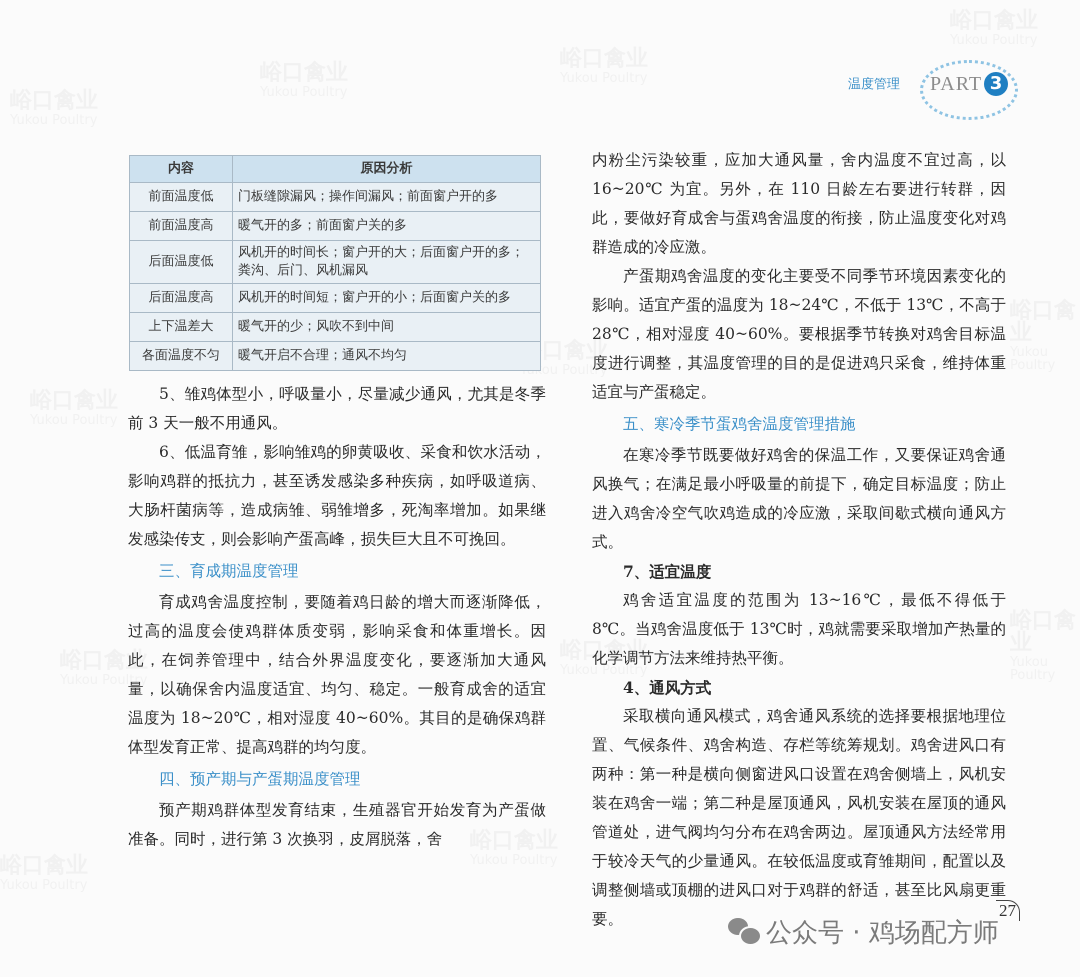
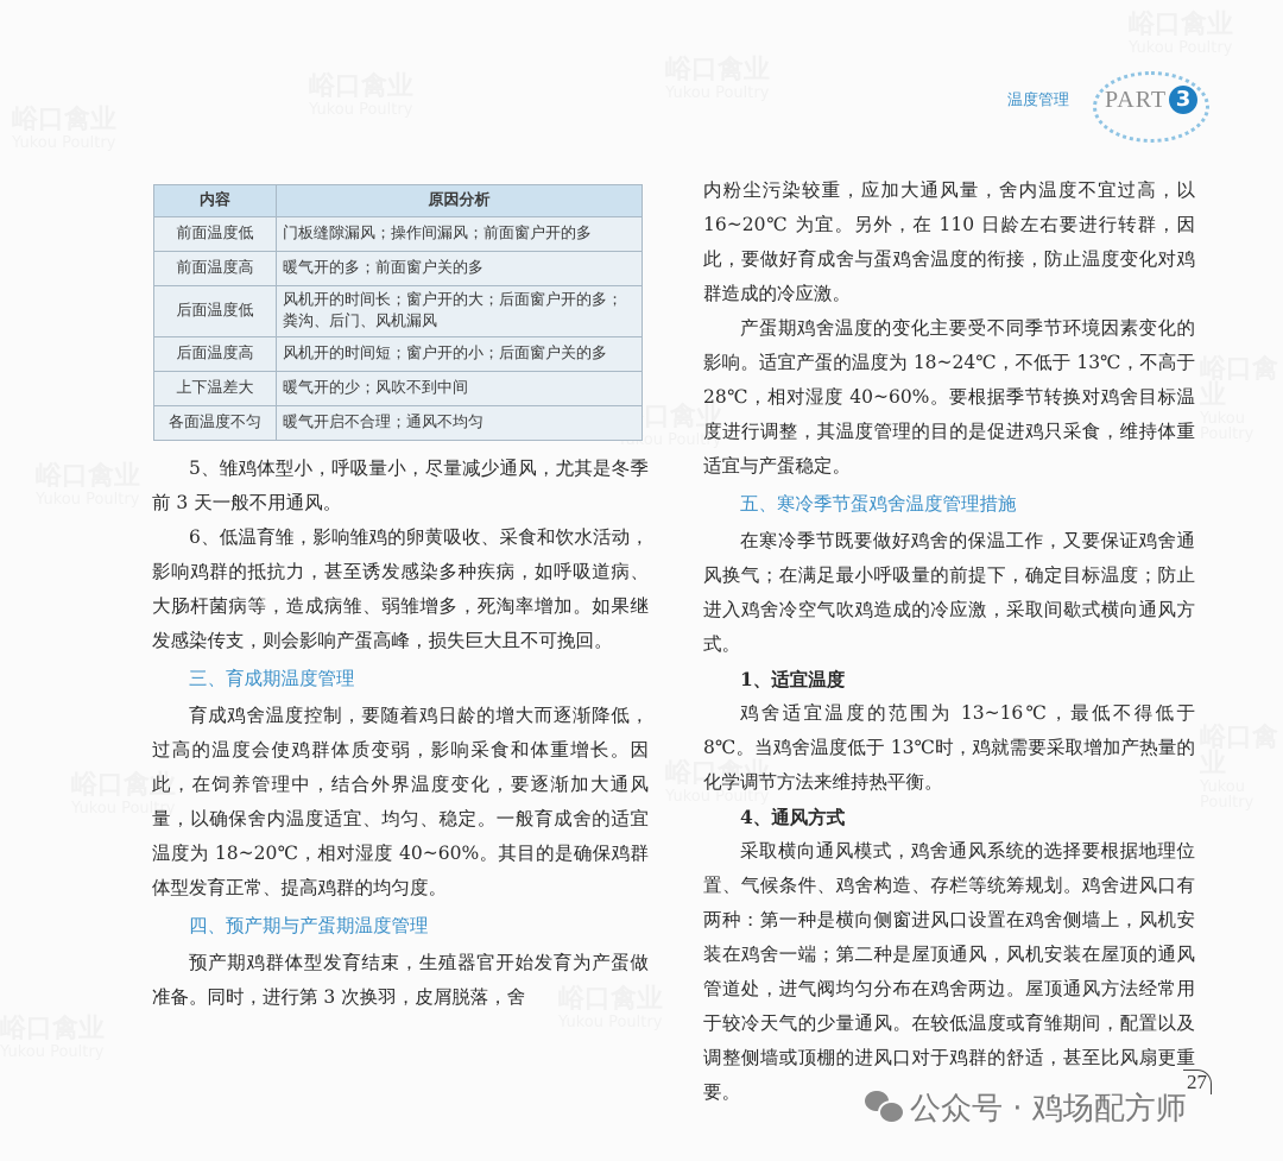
  口禽业
  Yukou Poultry
  峪口禽业
  Yukou Poultry
  峪口禽业
  Yukou Poultry
  温度管理
  PART
  3
  内容	原因分析
  前面温度低	门板缝隙漏风；操作间漏风；前面窗户开的多
  前面温度高	暖气开的多；前面窗户关的多
  后面温度低	风机开的时间长；窗户开的大；后面窗户开的多；粪沟、后门、风机漏风
  后面温度高	风机开的时间短；窗户开的小；后面窗户关的多
  上下温差大	暖气开的少；风吹不到中间
  各面温度不匀	暖气开启不合理；通风不均匀
  5、雏鸡体型小，呼吸量小，尽量减少通风，尤其是冬季前 3 天一般不用通风。
  6、低温育雏，影响雏鸡的卵黄吸收、采食和饮水活动，影响鸡群的抵抗力，甚至诱发感染多种疾病，如呼吸道病、大肠杆菌病等，造成病雏、弱雏增多，死淘率增加。如果继发感染传支，则会影响产蛋高峰，损失巨大且不可挽回。
  三、育成期温度管理
  育成鸡舍温度控制，要随着鸡日龄的增大而逐渐降低，过高的温度会使鸡群体质变弱，影响采食和体重增长。因此，在饲养管理中，结合外界温度变化，要逐渐加大通风量，以确保舍内温度适宜、均匀、稳定。一般育成舍的适宜温度为 18~20℃，相对湿度 40~60%。其目的是确保鸡群体型发育正常、提高鸡群的均匀度。
  四、预产期与产蛋期温度管理
  预产期鸡群体型发育结束，生殖器官开始发育为产蛋做准备。同时，进行第 3 次换羽，皮屑脱落，舍
  内粉尘污染较重，应加大通风量，舍内温度不宜过高，以 16~20℃ 为宜。另外，在 110 日龄左右要进行转群，因此，要做好育成舍与蛋鸡舍温度的衔接，防止温度变化对鸡群造成的冷应激。
  产蛋期鸡舍温度的变化主要受不同季节环境因素变化的影响。适宜产蛋的温度为 18~24℃，不低于 13℃，不高于 28℃，相对湿度 40~60%。要根据季节转换对鸡舍目标温度进行调整，其温度管理的目的是促进鸡只采食，维持体重适宜与产蛋稳定。
  五、寒冷季节蛋鸡舍温度管理措施
  在寒冷季节既要做好鸡舍的保温工作，又要保证鸡舍通风换气；在满足最小呼吸量的前提下，确定目标温度；防止进入鸡舍冷空气吹鸡造成的冷应激，采取间歇式横向通风方式。
- 7、适宜温度
+ 1、适宜温度
  鸡舍适宜温度的范围为 13~16℃，最低不得低于 8℃。当鸡舍温度低于 13℃时，鸡就需要采取增加产热量的化学调节方法来维持热平衡。
  4、通风方式
  采取横向通风模式，鸡舍通风系统的选择要根据地理位置、气候条件、鸡舍构造、存栏等统筹规划。鸡舍进风口有两种：第一种是横向侧窗进风口设置在鸡舍侧墙上，风机安装在鸡舍一端；第二种是屋顶通风，风机安装在屋顶的通风管道处，进气阀均匀分布在鸡舍两边。屋顶通风方法经常用于较冷天气的少量通风。在较低温度或育雏期间，配置以及调整侧墙或顶棚的进风口对于鸡群的舒适，甚至比风扇更重要。
  27
  公众号 · 鸡场配方师
